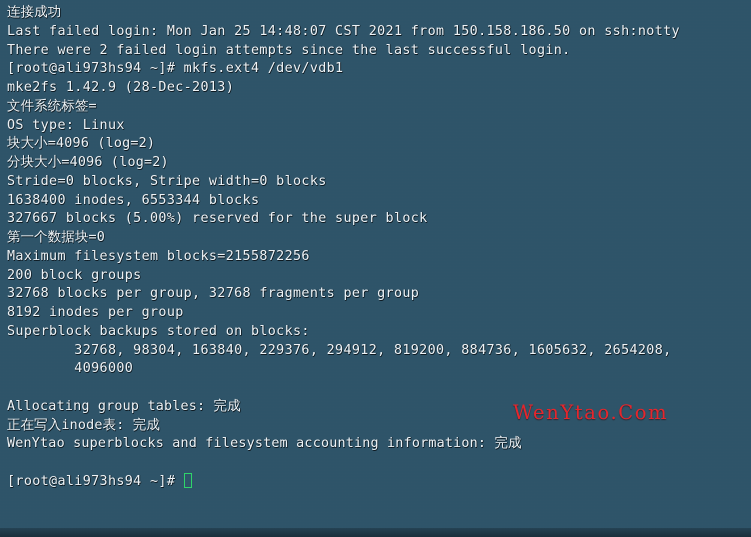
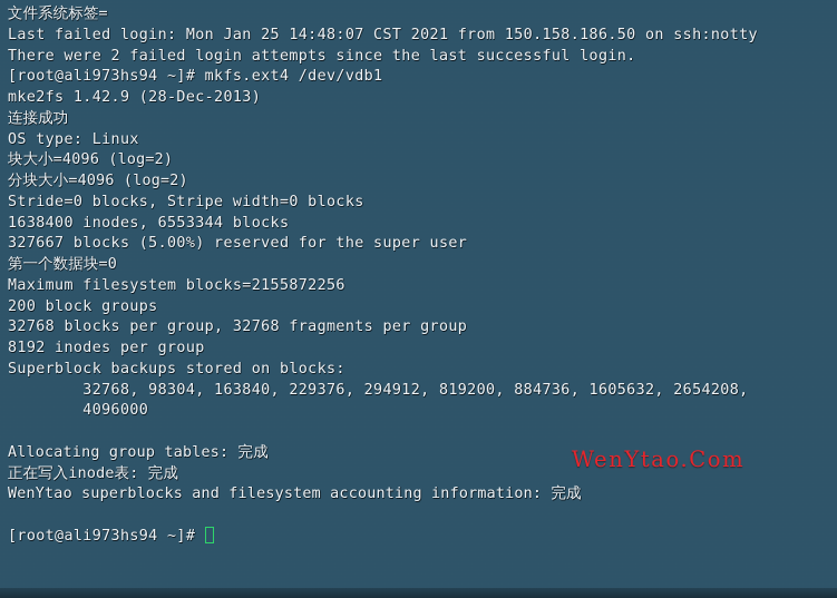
- 连接成功
+ 文件系统标签=
  Last failed login: Mon Jan 25 14:48:07 CST 2021 from 150.158.186.50 on ssh:notty
  There were 2 failed login attempts since the last successful login.
  [root@ali973hs94 ~]# mkfs.ext4 /dev/vdb1
  mke2fs 1.42.9 (28-Dec-2013)
- 文件系统标签=
+ 连接成功
  OS type: Linux
  块大小=4096 (log=2)
  分块大小=4096 (log=2)
  Stride=0 blocks, Stripe width=0 blocks
  1638400 inodes, 6553344 blocks
- 327667 blocks (5.00%) reserved for the super block
+ 327667 blocks (5.00%) reserved for the super user
  第一个数据块=0
  Maximum filesystem blocks=2155872256
  200 block groups
  32768 blocks per group, 32768 fragments per group
  8192 inodes per group
  Superblock backups stored on blocks:
  32768, 98304, 163840, 229376, 294912, 819200, 884736, 1605632, 2654208,
  4096000
  Allocating group tables: 完成
  正在写入inode表: 完成
  WenYtao superblocks and filesystem accounting information: 完成
  [root@ali973hs94 ~]#
  WenYtao.Com
